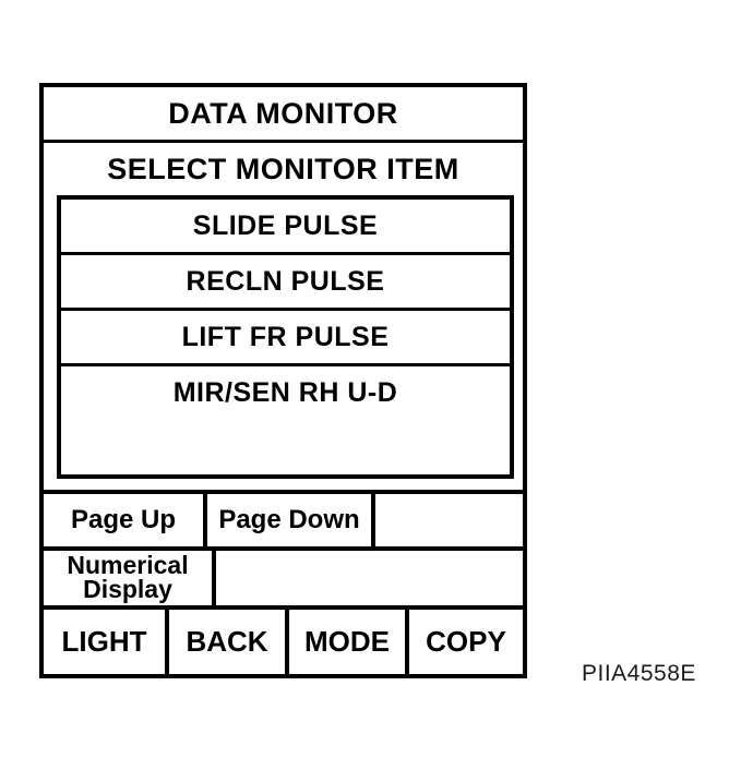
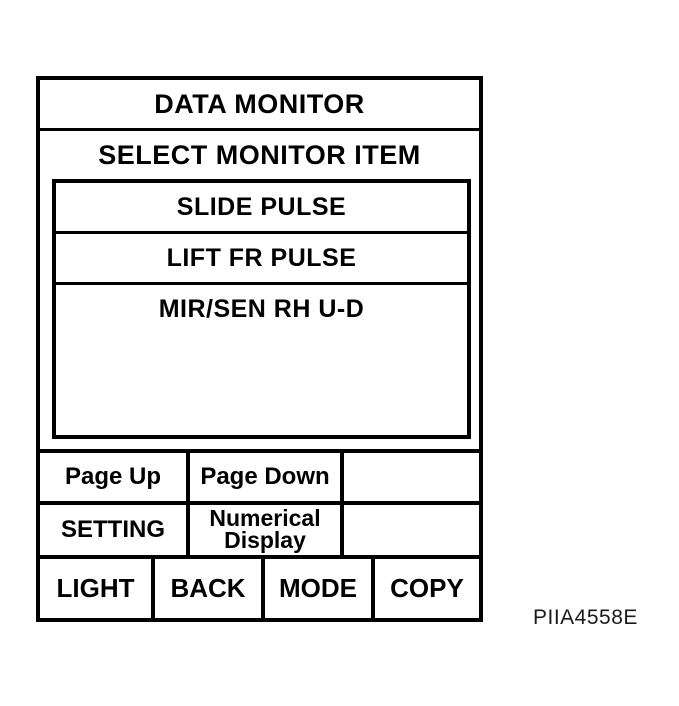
  DATA MONITOR
  SELECT MONITOR ITEM
  SLIDE PULSE
- RECLN PULSE
  LIFT FR PULSE
  MIR/SEN RH U-D
  Page Up
  Page Down
+ SETTING
  Numerical Display
  LIGHT
  BACK
  MODE
  COPY
  PIIA4558E
